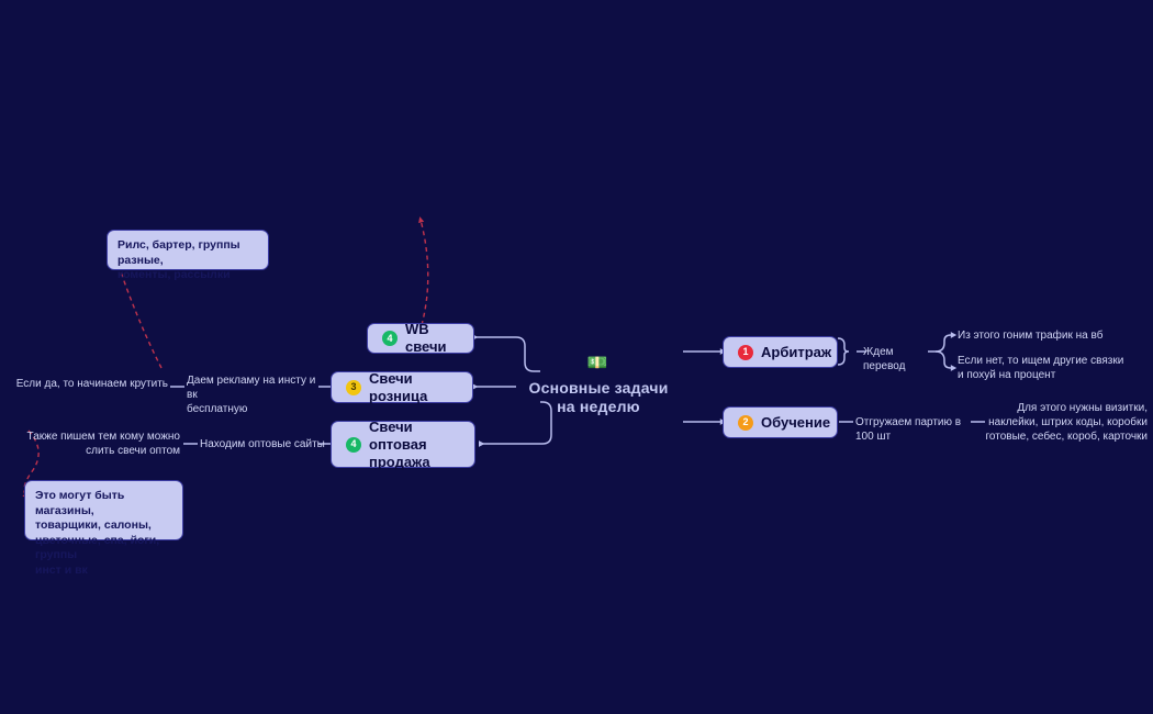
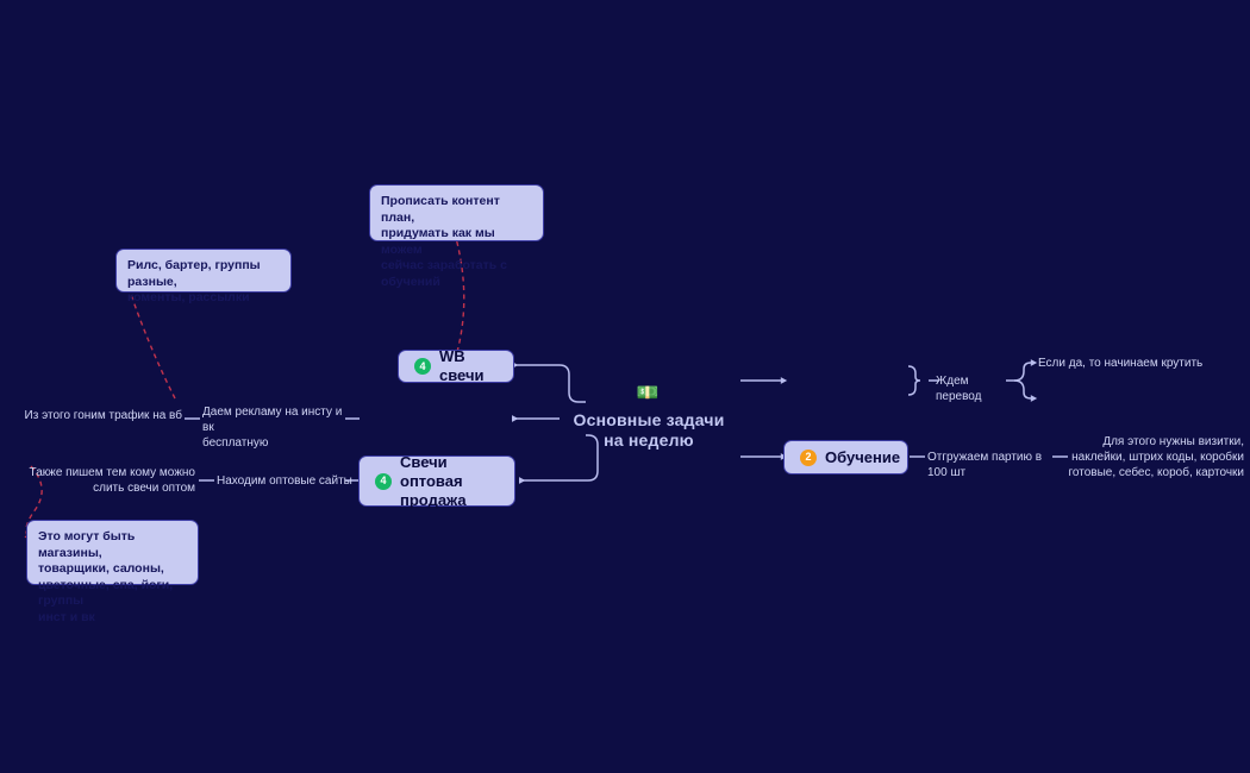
  💵
  Основные задачи
  на неделю
- 1
- Арбитраж
  2
  Обучение
- 3
- Свечи розница
  4
  WB свечи
  4
  Свечи оптовая
  продажа
+ Прописать контент план,
+ придумать как мы можем
+ сейчас заработать с обучений
  Рилс, бартер, группы разные,
  коменты, рассылки
  Это могут быть магазины,
  товарщики, салоны,
  цветочные, спа, йоги, группы
  инст и вк
  Ждем перевод
- Из этого гоним трафик на вб
+ Если да, то начинаем крутить
- Если нет, то ищем другие связки
- и похуй на процент
  Отгружаем партию в 100 шт
  Для этого нужны визитки,
  наклейки, штрих коды, коробки
  готовые, себес, короб, карточки
  Даем рекламу на инсту и вк
  бесплатную
- Если да, то начинаем крутить
+ Из этого гоним трафик на вб
  Находим оптовые сайты
  Также пишем тем кому можно
  слить свечи оптом
